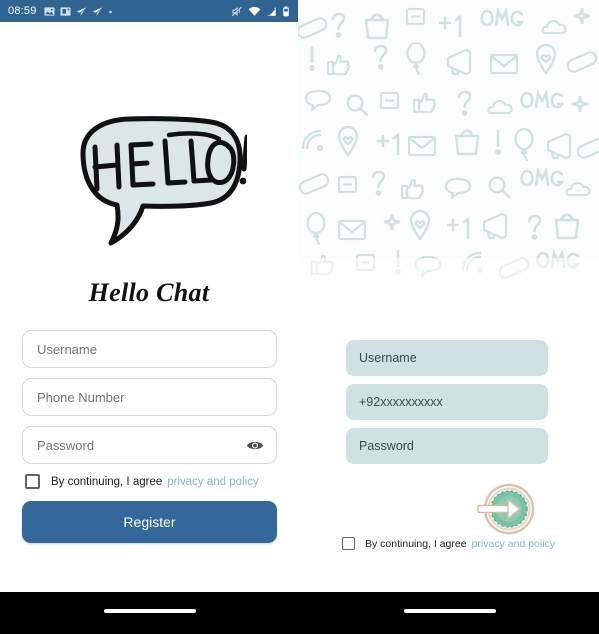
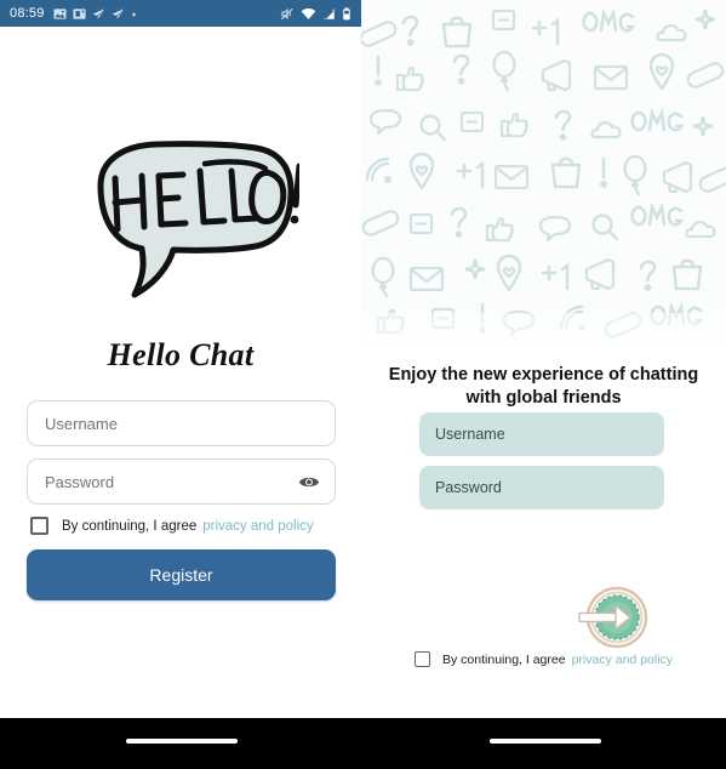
  08:59
  Hello Chat
  Username
- Phone Number
  Password
  By continuing, I agree
  privacy and policy
  Register
+ Enjoy the new experience of chatting with global friends
  Username
- +92xxxxxxxxxx
  Password
  By continuing, I agree
  privacy and policy
